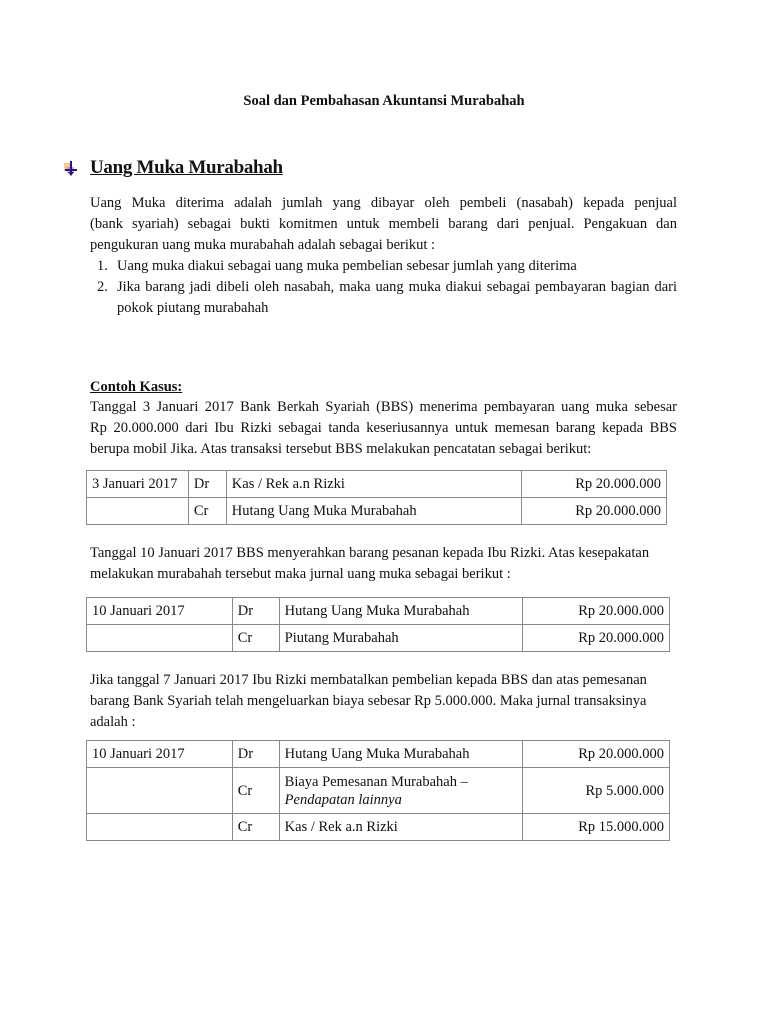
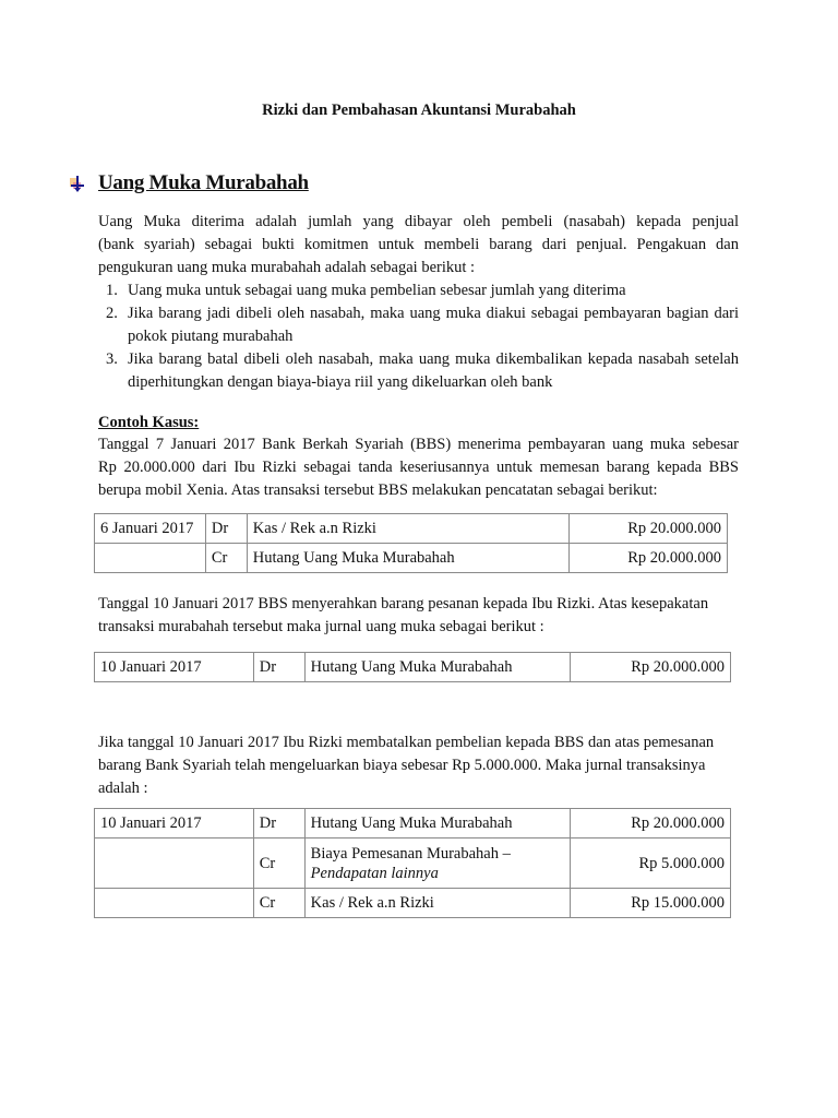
- Soal dan Pembahasan Akuntansi Murabahah
+ Rizki dan Pembahasan Akuntansi Murabahah
  Uang Muka Murabahah
  Uang Muka diterima adalah jumlah yang dibayar oleh pembeli (nasabah) kepada penjual
  (bank syariah) sebagai bukti komitmen untuk membeli barang dari penjual. Pengakuan dan
  pengukuran uang muka murabahah adalah sebagai berikut :
  1.
- Uang muka diakui sebagai uang muka pembelian sebesar jumlah yang diterima
+ Uang muka untuk sebagai uang muka pembelian sebesar jumlah yang diterima
  2.
  Jika barang jadi dibeli oleh nasabah, maka uang muka diakui sebagai pembayaran bagian dari pokok piutang murabahah
+ 3.
+ Jika barang batal dibeli oleh nasabah, maka uang muka dikembalikan kepada nasabah setelah diperhitungkan dengan biaya-biaya riil yang dikeluarkan oleh bank
  Contoh Kasus:
- Tanggal 3 Januari 2017 Bank Berkah Syariah (BBS) menerima pembayaran uang muka sebesar
+ Tanggal 7 Januari 2017 Bank Berkah Syariah (BBS) menerima pembayaran uang muka sebesar
  Rp 20.000.000 dari Ibu Rizki sebagai tanda keseriusannya untuk memesan barang kepada BBS
- berupa mobil Jika. Atas transaksi tersebut BBS melakukan pencatatan sebagai berikut:
+ berupa mobil Xenia. Atas transaksi tersebut BBS melakukan pencatatan sebagai berikut:
- 3 Januari 2017	Dr	Kas / Rek a.n Rizki	Rp 20.000.000
+ 6 Januari 2017	Dr	Kas / Rek a.n Rizki	Rp 20.000.000
  	Cr	Hutang Uang Muka Murabahah	Rp 20.000.000
  Tanggal 10 Januari 2017 BBS menyerahkan barang pesanan kepada Ibu Rizki. Atas kesepakatan
- melakukan murabahah tersebut maka jurnal uang muka sebagai berikut :
+ transaksi murabahah tersebut maka jurnal uang muka sebagai berikut :
  10 Januari 2017	Dr	Hutang Uang Muka Murabahah	Rp 20.000.000
- 	Cr	Piutang Murabahah	Rp 20.000.000
- Jika tanggal 7 Januari 2017 Ibu Rizki membatalkan pembelian kepada BBS dan atas pemesanan
+ Jika tanggal 10 Januari 2017 Ibu Rizki membatalkan pembelian kepada BBS dan atas pemesanan
  barang Bank Syariah telah mengeluarkan biaya sebesar Rp 5.000.000. Maka jurnal transaksinya
  adalah :
  10 Januari 2017	Dr	Hutang Uang Muka Murabahah	Rp 20.000.000
  	Cr	Biaya Pemesanan Murabahah – Pendapatan lainnya	Rp 5.000.000
  	Cr	Kas / Rek a.n Rizki	Rp 15.000.000
